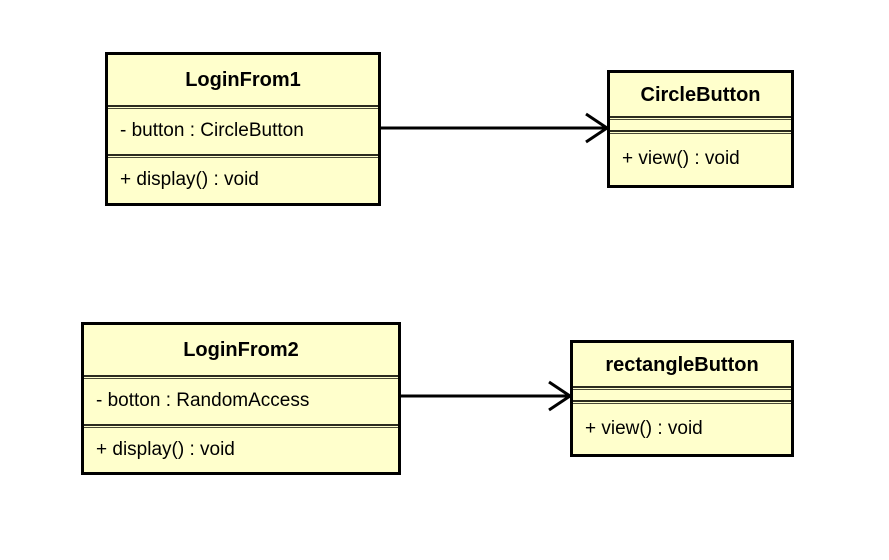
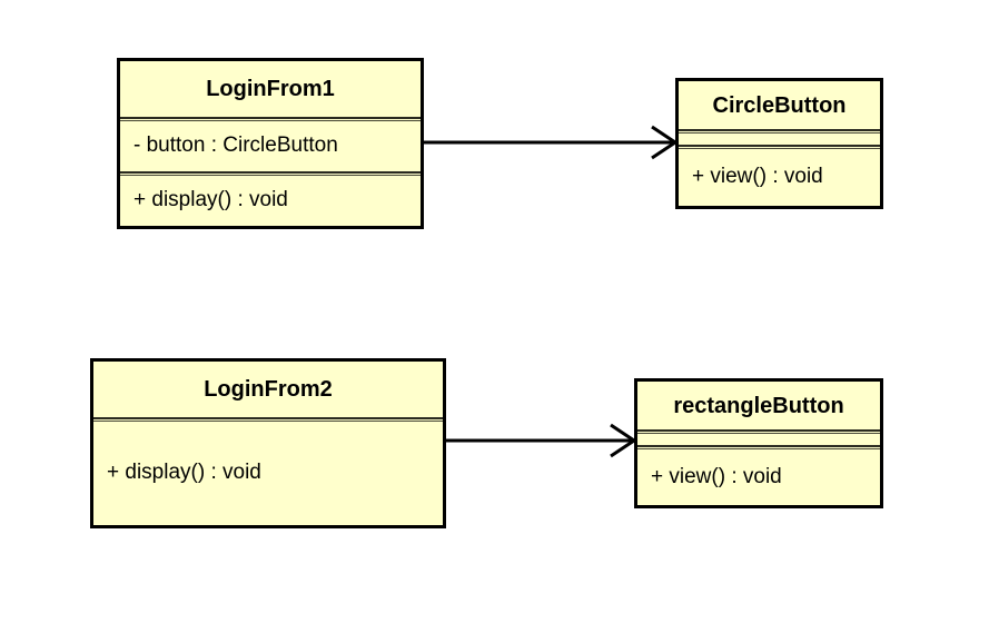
  LoginFrom1
  - button : CircleButton
  + display() : void
  CircleButton
  + view() : void
  LoginFrom2
- - botton : RandomAccess
  + display() : void
  rectangleButton
  + view() : void
